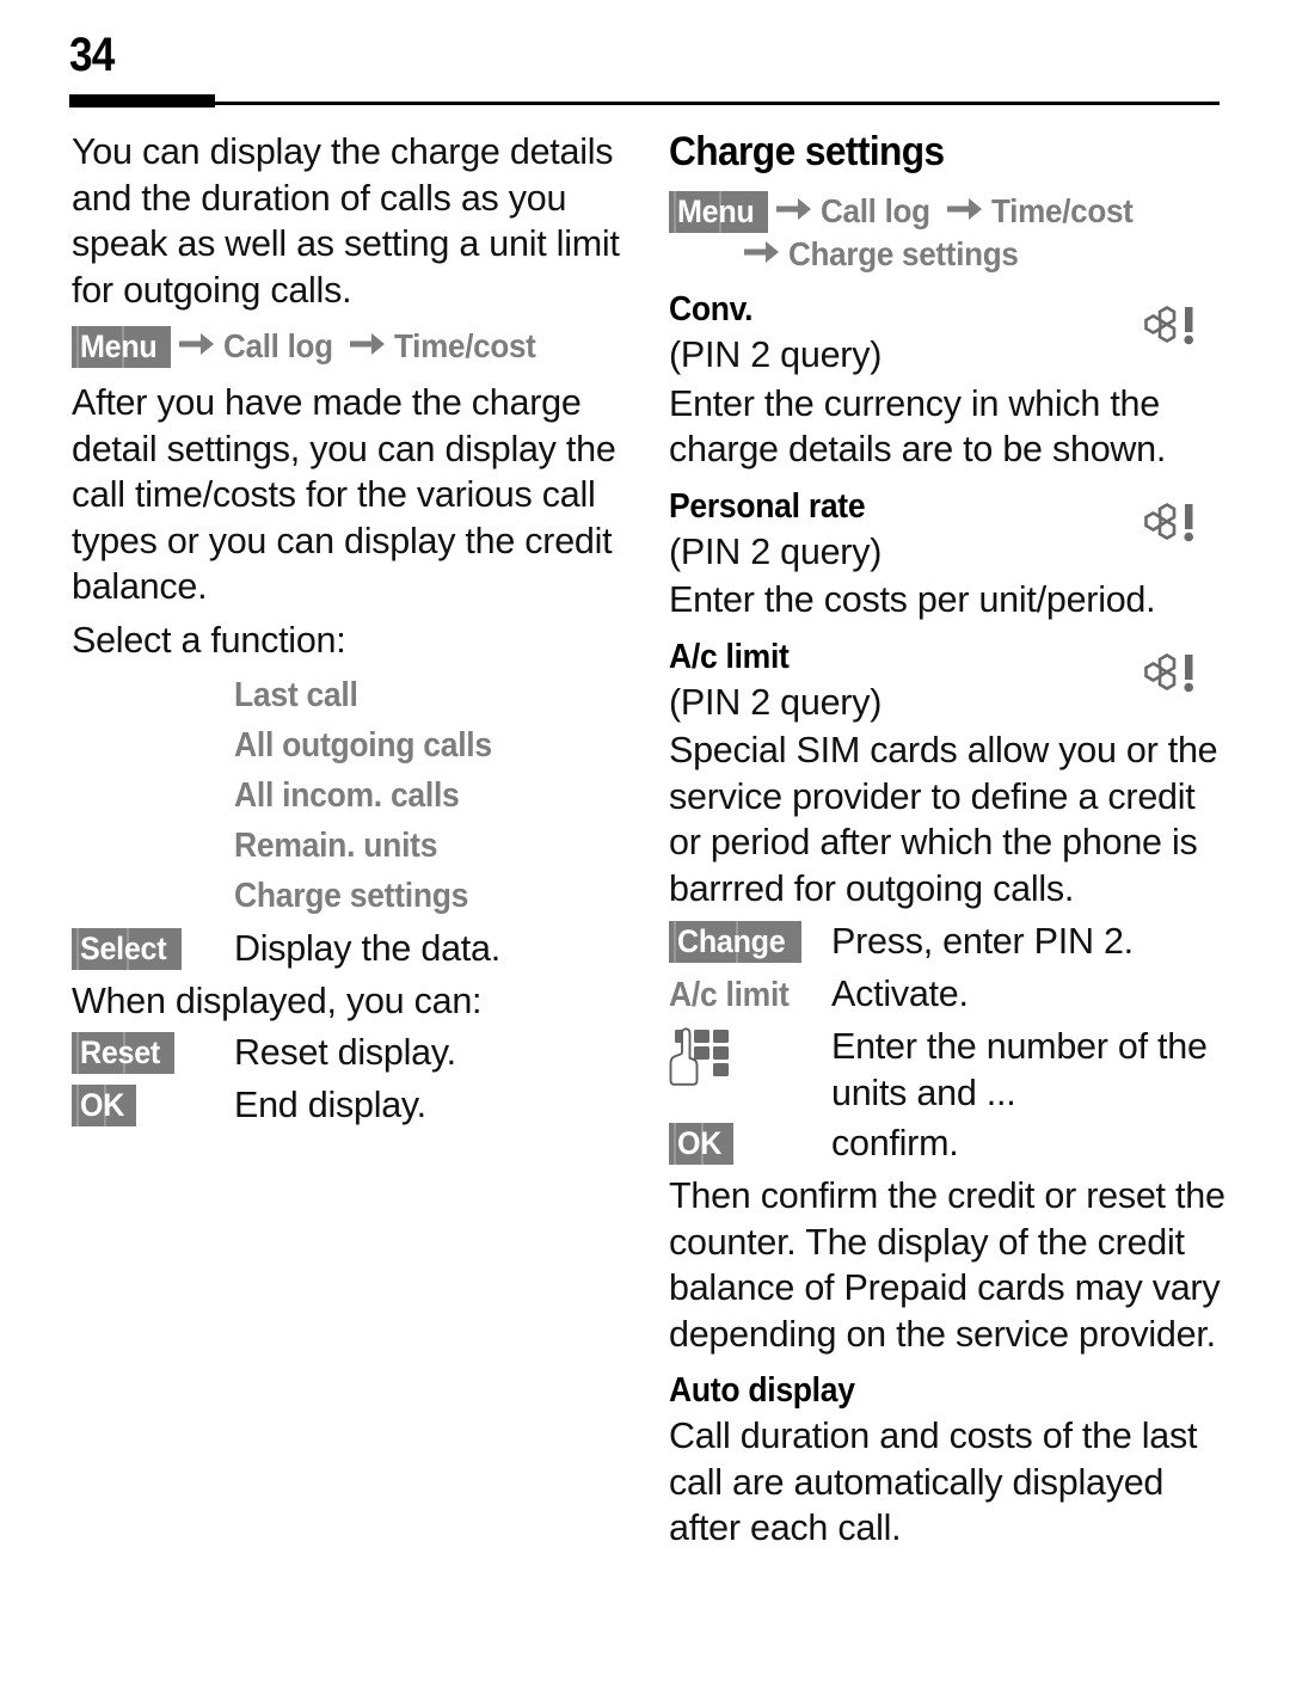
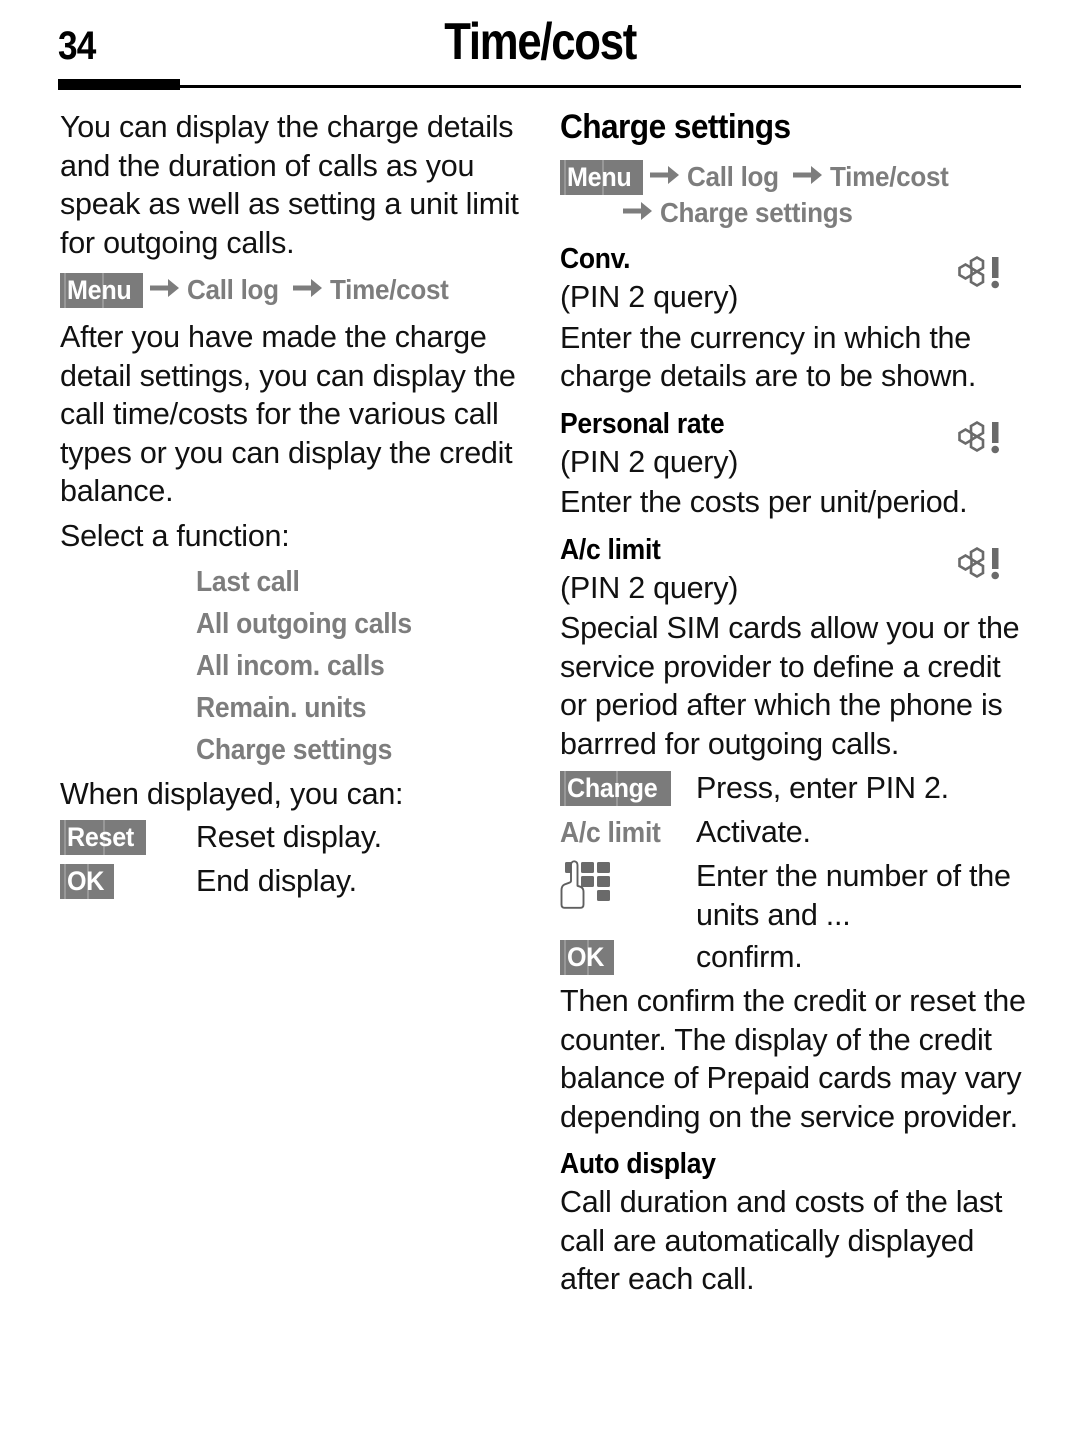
  34
+ Time/cost
  You can display the charge details and the duration of calls as you speak as well as setting a unit limit for outgoing calls.
  Menu Call log Time/cost
  After you have made the charge detail settings, you can display the call time/costs for the various call types or you can display the credit balance.
  Select a function:
  Last call
  All outgoing calls
  All incom. calls
  Remain. units
  Charge settings
- Select
- Display the data.
  When displayed, you can:
  Reset
  Reset display.
  OK
  End display.
  Charge settings
  Menu Call log Time/cost
  Charge settings
  Conv.
  (PIN 2 query)
  Enter the currency in which the charge details are to be shown.
  Personal rate
  (PIN 2 query)
  Enter the costs per unit/period.
  A/c limit
  (PIN 2 query)
  Special SIM cards allow you or the service provider to define a credit or period after which the phone is barrred for outgoing calls.
  Change
  Press, enter PIN 2.
  A/c limit
  Activate.
  Enter the number of the units and ...
  OK
  confirm.
  Then confirm the credit or reset the counter. The display of the credit balance of Prepaid cards may vary depending on the service provider.
  Auto display
  Call duration and costs of the last call are automatically displayed after each call.
